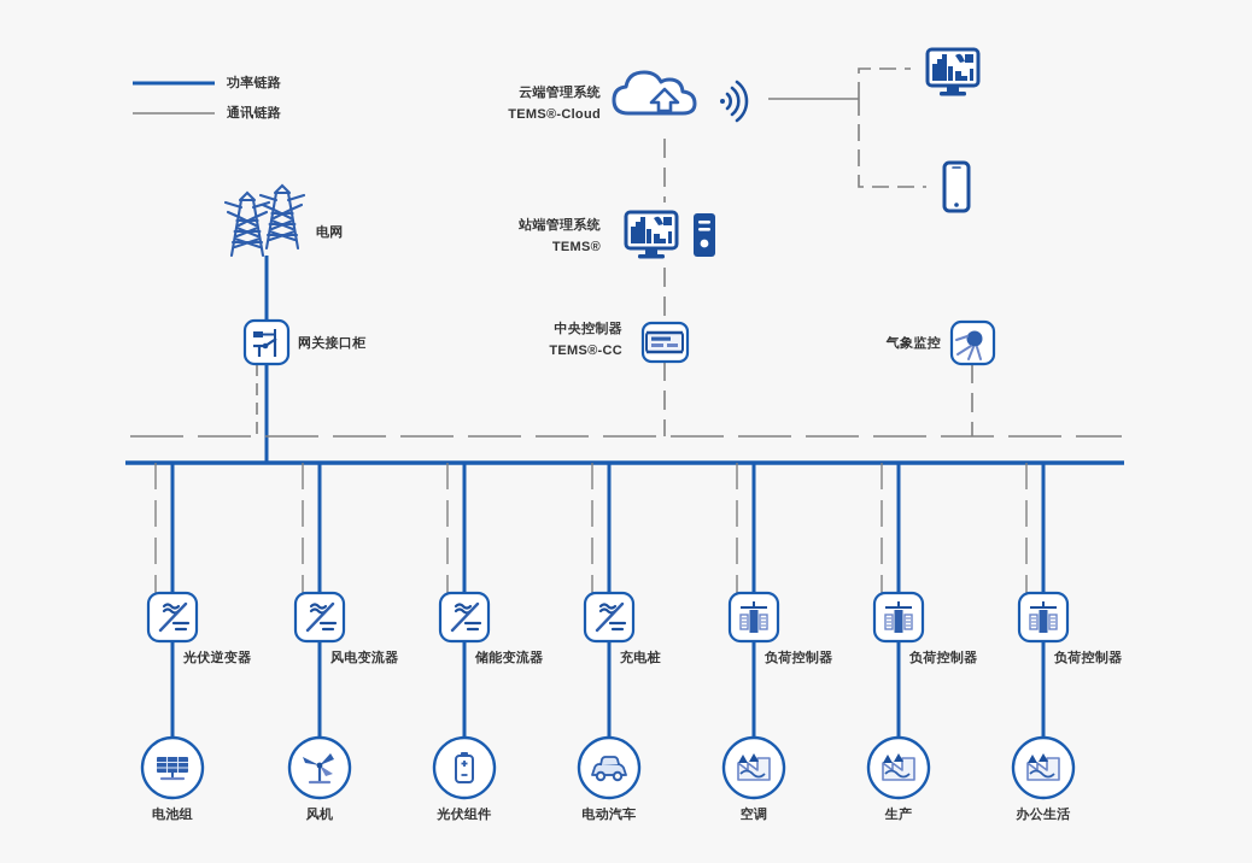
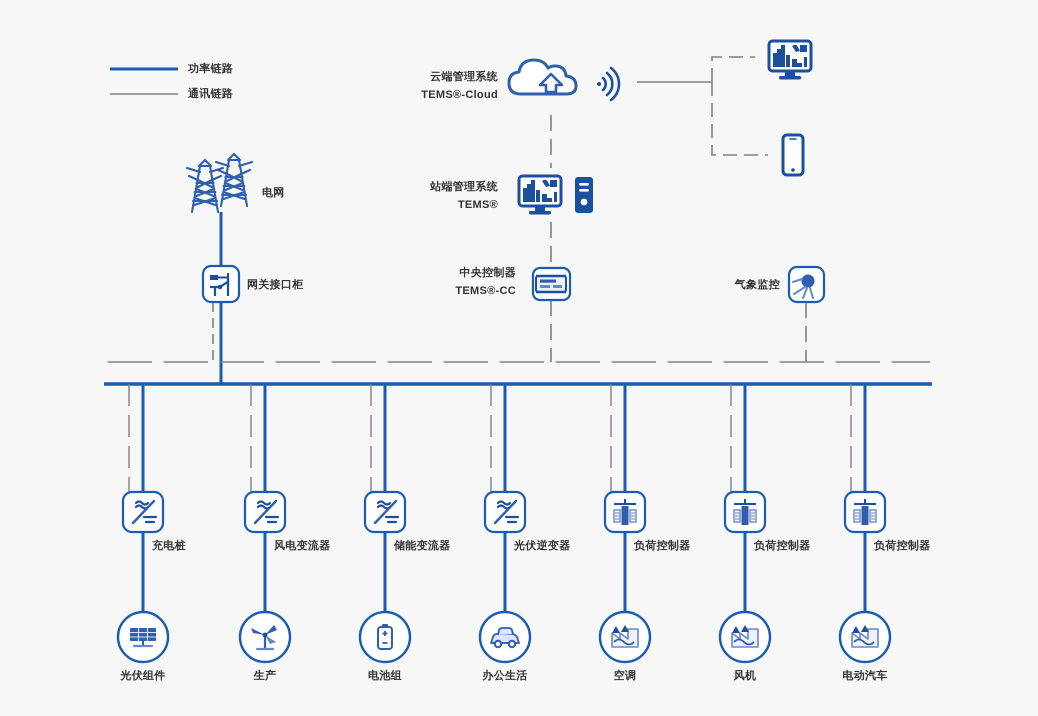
  功率链路
  通讯链路
  云端管理系统
  TEMS®-Cloud
  站端管理系统
  TEMS®
  中央控制器
  TEMS®-CC
  电网
  网关接口柜
  气象监控
- 光伏逆变器
+ 充电桩
  风电变流器
  储能变流器
- 充电桩
+ 光伏逆变器
  负荷控制器
  负荷控制器
  负荷控制器
- 电池组
+ 光伏组件
- 风机
+ 生产
- 光伏组件
+ 电池组
- 电动汽车
+ 办公生活
  空调
- 生产
+ 风机
- 办公生活
+ 电动汽车
